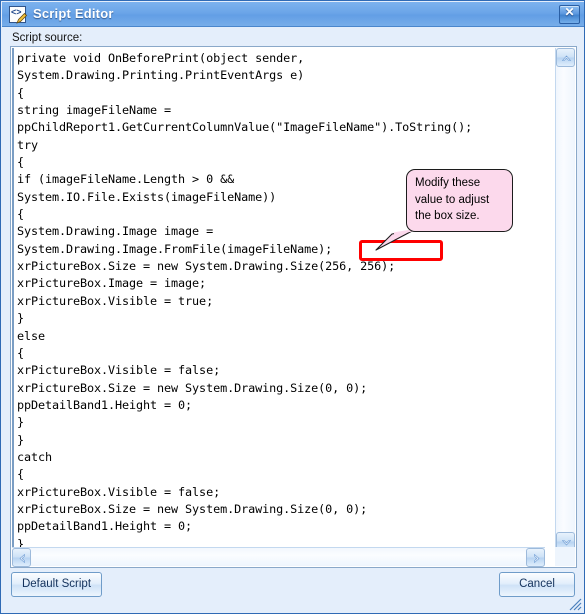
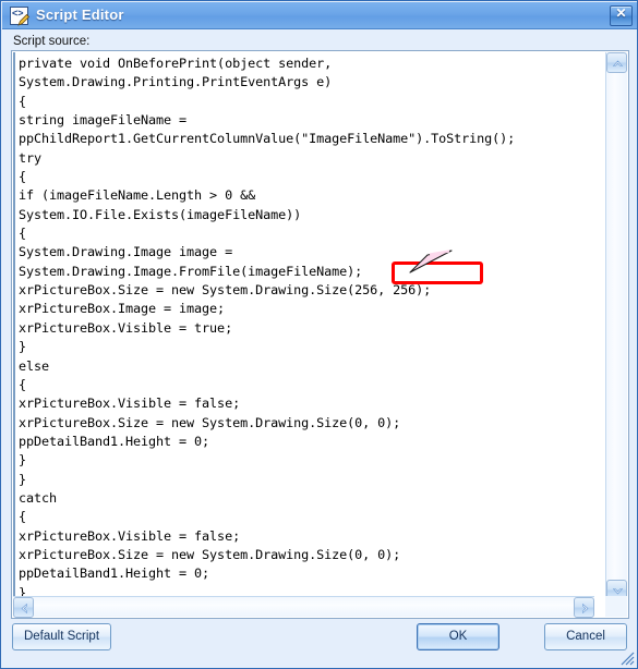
  <>
  Script Editor
  ✕
  Script source:
  private void OnBeforePrint(object sender,
  System.Drawing.Printing.PrintEventArgs e)
  {
  string imageFileName =
  ppChildReport1.GetCurrentColumnValue("ImageFileName").ToString();
  try
  {
  if (imageFileName.Length > 0 &&
  System.IO.File.Exists(imageFileName))
  {
  System.Drawing.Image image =
  System.Drawing.Image.FromFile(imageFileName);
  xrPictureBox.Size = new System.Drawing.Size(256, 256);
  xrPictureBox.Image = image;
  xrPictureBox.Visible = true;
  }
  else
  {
  xrPictureBox.Visible = false;
  xrPictureBox.Size = new System.Drawing.Size(0, 0);
  ppDetailBand1.Height = 0;
  }
  }
  catch
  {
  xrPictureBox.Visible = false;
  xrPictureBox.Size = new System.Drawing.Size(0, 0);
  ppDetailBand1.Height = 0;
  }
- Modify these
- value to adjust
- the box size.
  Default Script
+ OK
  Cancel
